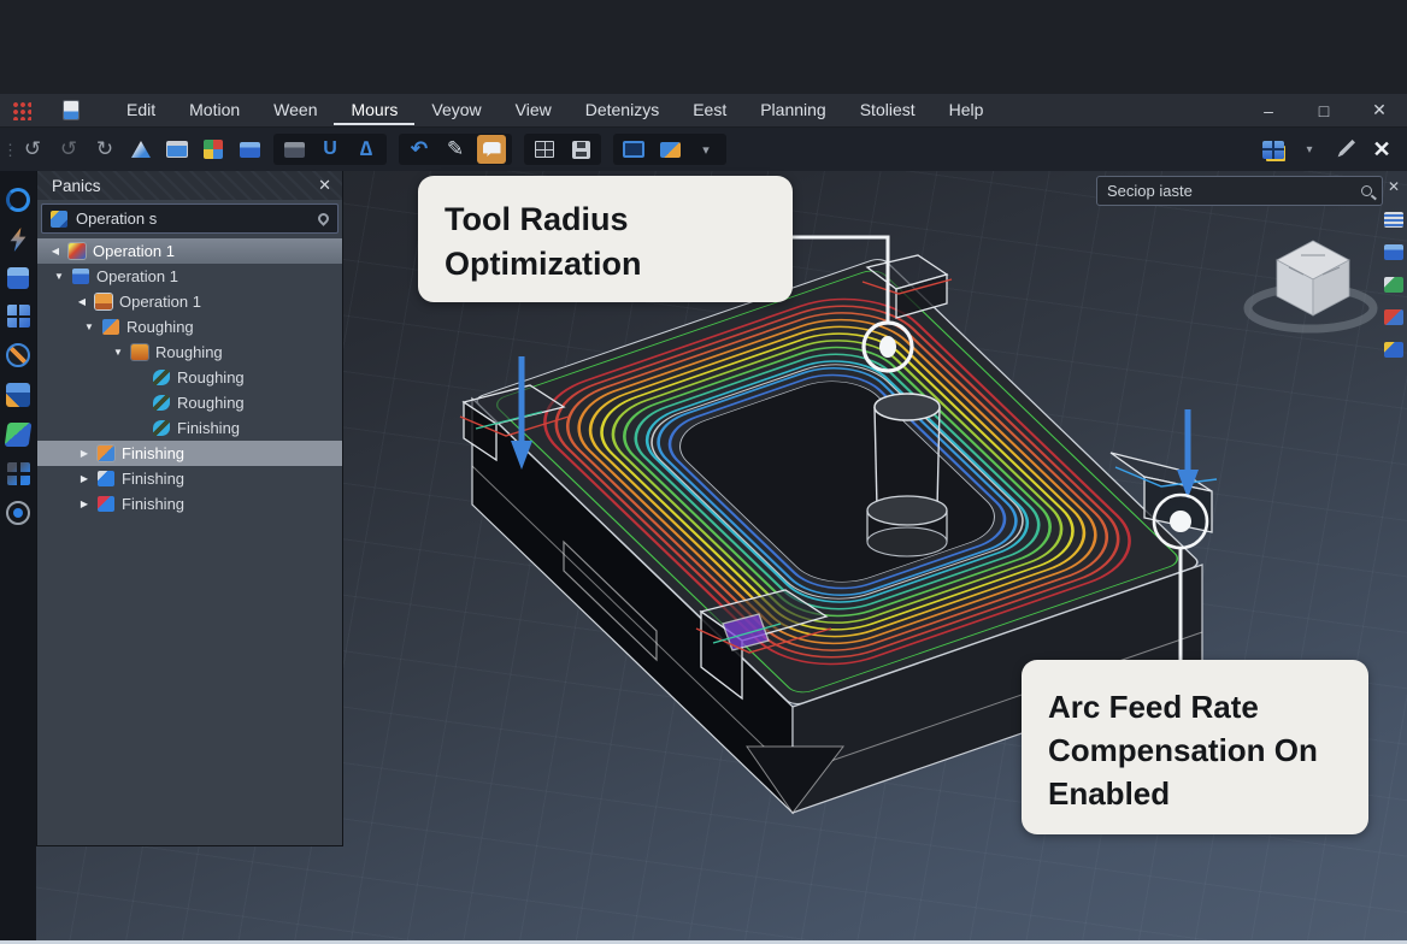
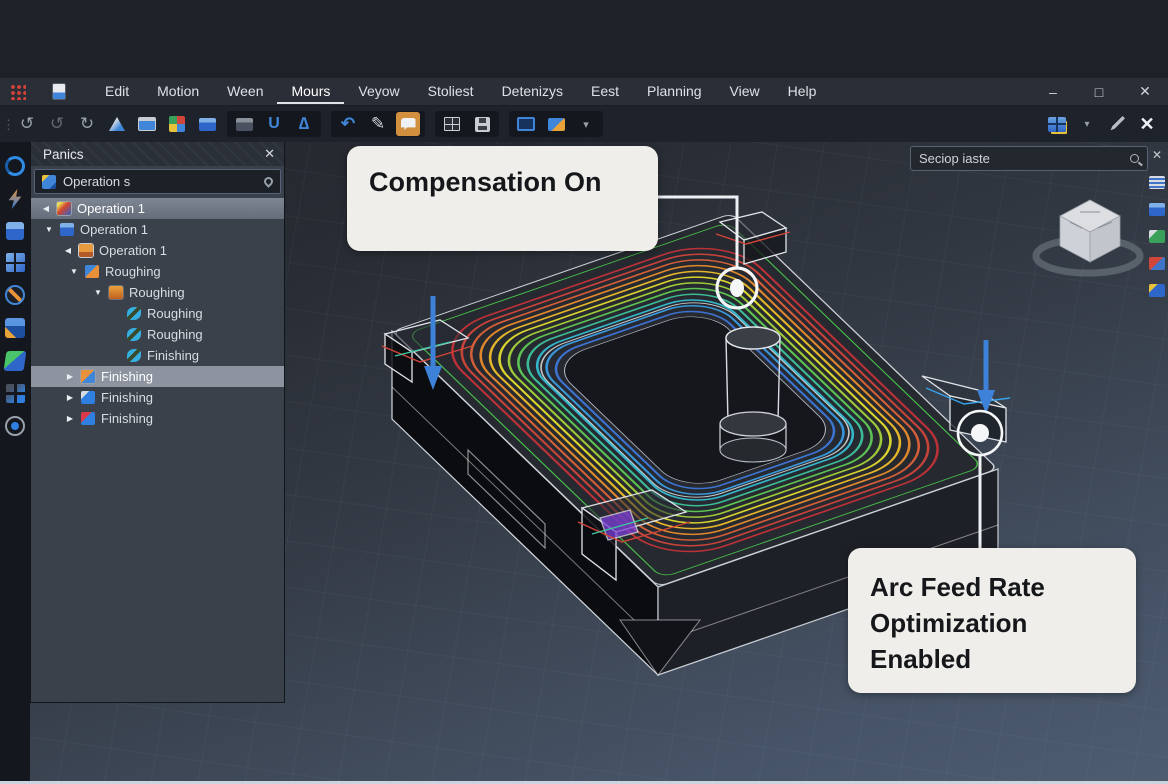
  Edit
  Motion
  Ween
  Mours
  Veyow
- View
+ Stoliest
  Detenizys
  Eest
  Planning
- Stoliest
+ View
  Help
  –
  □
  ✕
  ⋮
  ↺
  ↺
  ↻
  U
  ∆
  ↶
  ✎
  ▾
  ▾
  ✕
- Tool Radius
- Optimization
+ Compensation On
  Arc Feed Rate
- Compensation On
+ Optimization
  Enabled
  Seciop iaste
  ✕
  Panics
  ✕
  Operation s
  ◀
  Operation 1
  ▼
  Operation 1
  ◀
  Operation 1
  ▼
  Roughing
  ▼
  Roughing
  Roughing
  Roughing
  Finishing
  ▶
  Finishing
  ▶
  Finishing
  ▶
  Finishing
